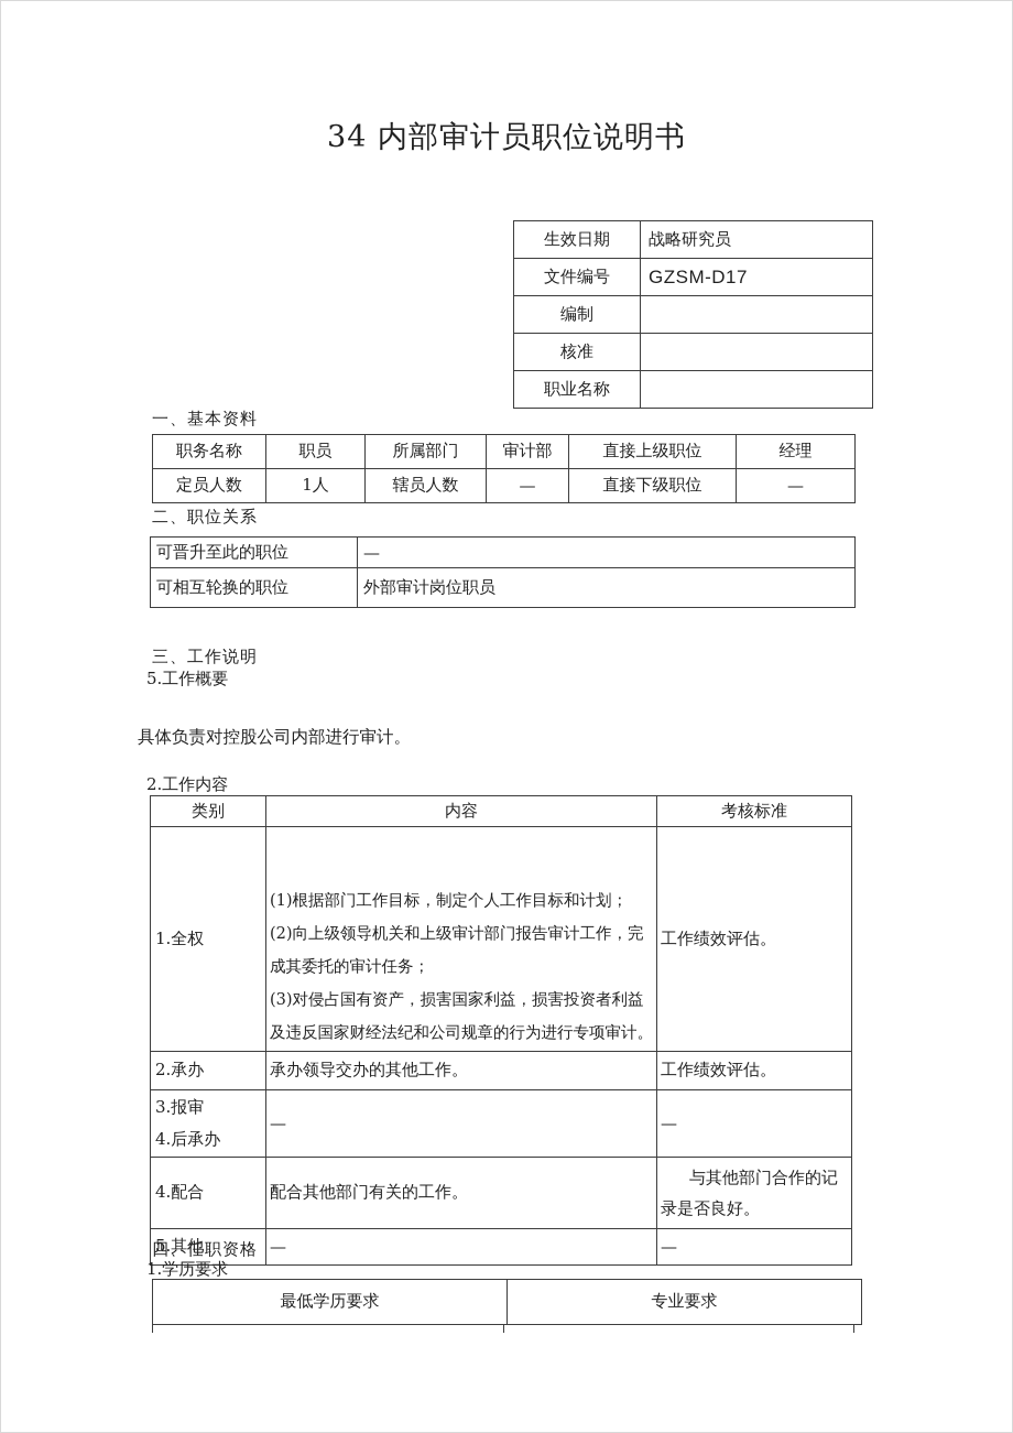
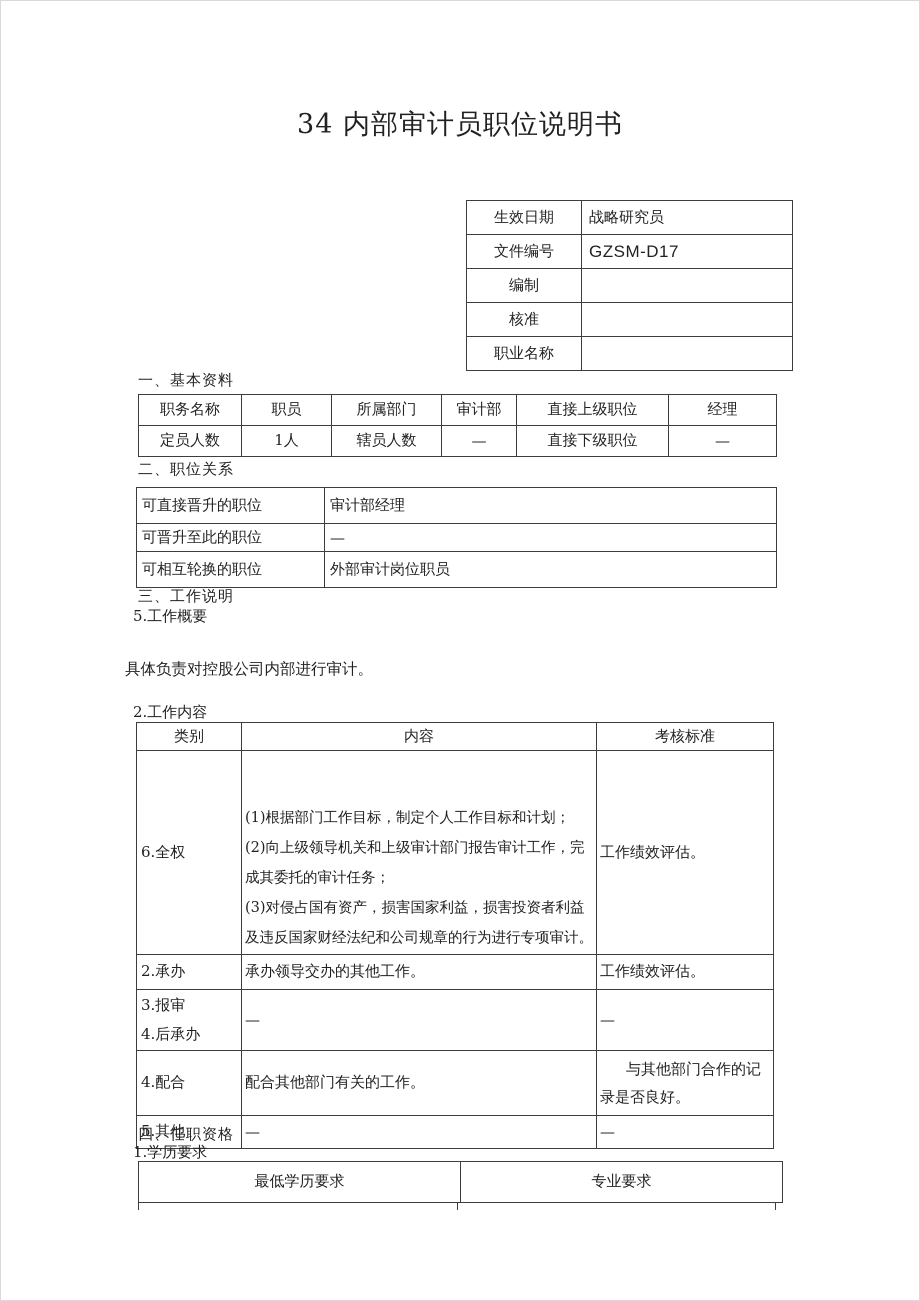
  34 内部审计员职位说明书
  生效日期	战略研究员
  文件编号	GZSM-D17
  编制
  核准
  职业名称
  一、基本资料
  职务名称	职员	所属部门	审计部	直接上级职位	经理
  定员人数	1人	辖员人数	—	直接下级职位	—
  二、职位关系
+ 可直接晋升的职位	审计部经理
  可晋升至此的职位	—
  可相互轮换的职位	外部审计岗位职员
  三、工作说明
  5.工作概要
  具体负责对控股公司内部进行审计。
  2.工作内容
  类别	内容	考核标准
- 1.全权	(1)根据部门工作目标，制定个人工作目标和计划； (2)向上级领导机关和上级审计部门报告审计工作，完成其委托的审计任务； (3)对侵占国有资产，损害国家利益，损害投资者利益及违反国家财经法纪和公司规章的行为进行专项审计。	工作绩效评估。
+ 6.全权	(1)根据部门工作目标，制定个人工作目标和计划； (2)向上级领导机关和上级审计部门报告审计工作，完成其委托的审计任务； (3)对侵占国有资产，损害国家利益，损害投资者利益及违反国家财经法纪和公司规章的行为进行专项审计。	工作绩效评估。
  2.承办	承办领导交办的其他工作。	工作绩效评估。
  3.报审 4.后承办	—	—
  4.配合	配合其他部门有关的工作。	与其他部门合作的记录是否良好。
  5.其他	—	—
  四、任职资格
  1.学历要求
  最低学历要求	专业要求
